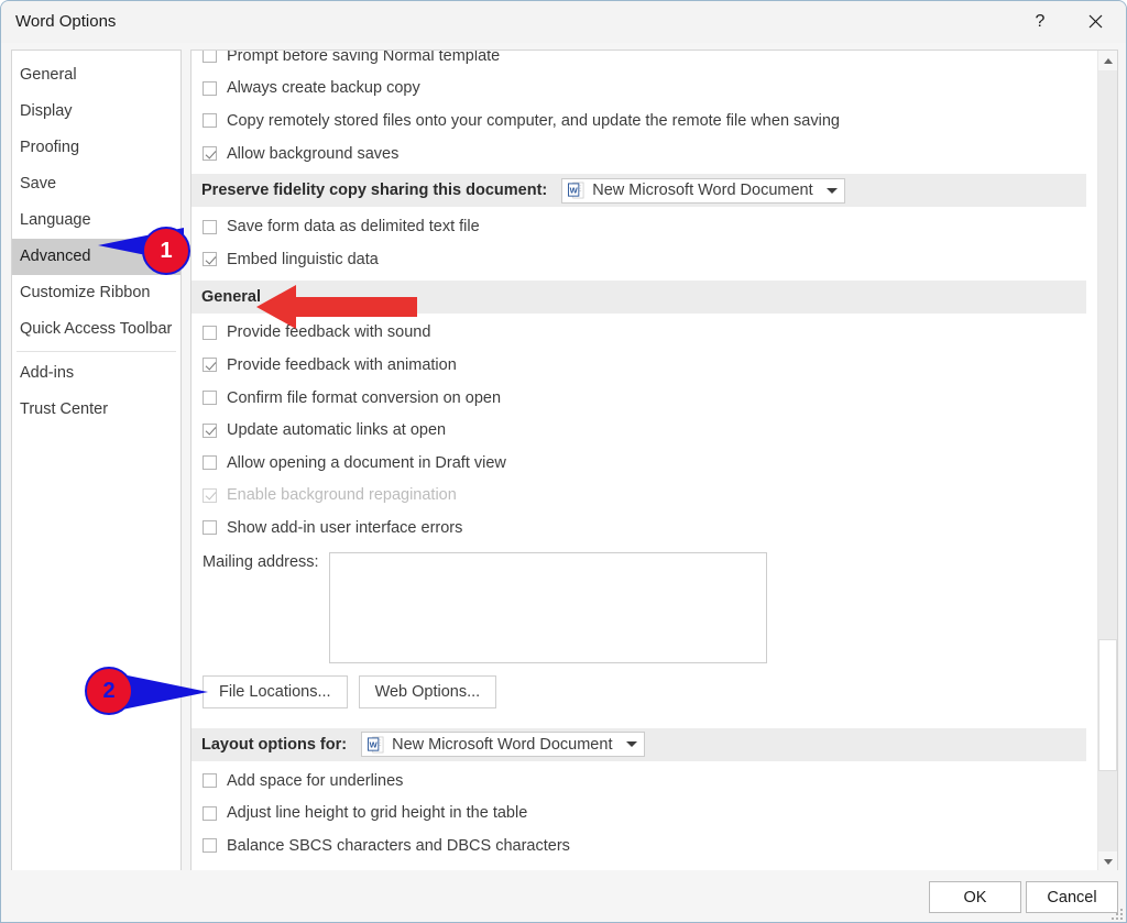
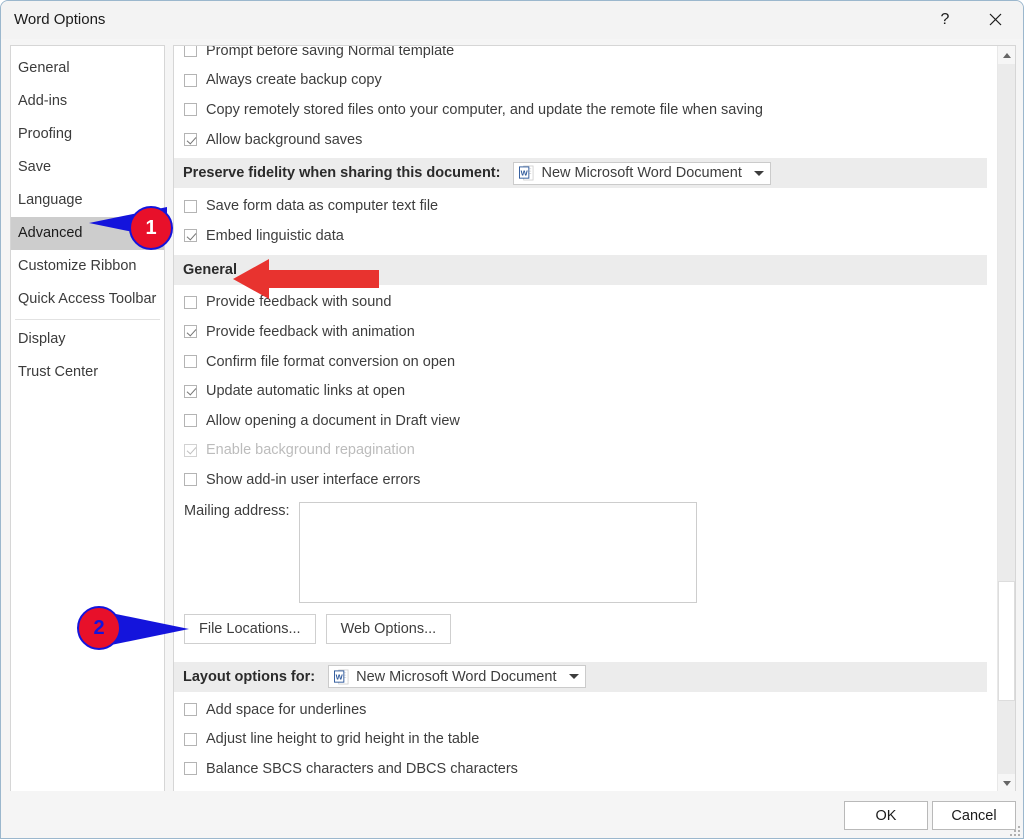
  Word Options
  ?
  General
- Display
+ Add-ins
  Proofing
  Save
  Language
  Advanced
  Customize Ribbon
  Quick Access Toolbar
- Add-ins
+ Display
  Trust Center
  Prompt before saving Normal template
  Always create backup copy
  Copy remotely stored files onto your computer, and update the remote file when saving
  Allow background saves
- Preserve fidelity copy sharing this document:
+ Preserve fidelity when sharing this document:
  W
  New Microsoft Word Document
- Save form data as delimited text file
+ Save form data as computer text file
  Embed linguistic data
  General
  Provide feedback with sound
  Provide feedback with animation
  Confirm file format conversion on open
  Update automatic links at open
  Allow opening a document in Draft view
  Enable background repagination
  Show add-in user interface errors
  Mailing address:
  File Locations...
  Web Options...
  Layout options for:
  W
  New Microsoft Word Document
  Add space for underlines
  Adjust line height to grid height in the table
  Balance SBCS characters and DBCS characters
  OK
  Cancel
  1
  2
